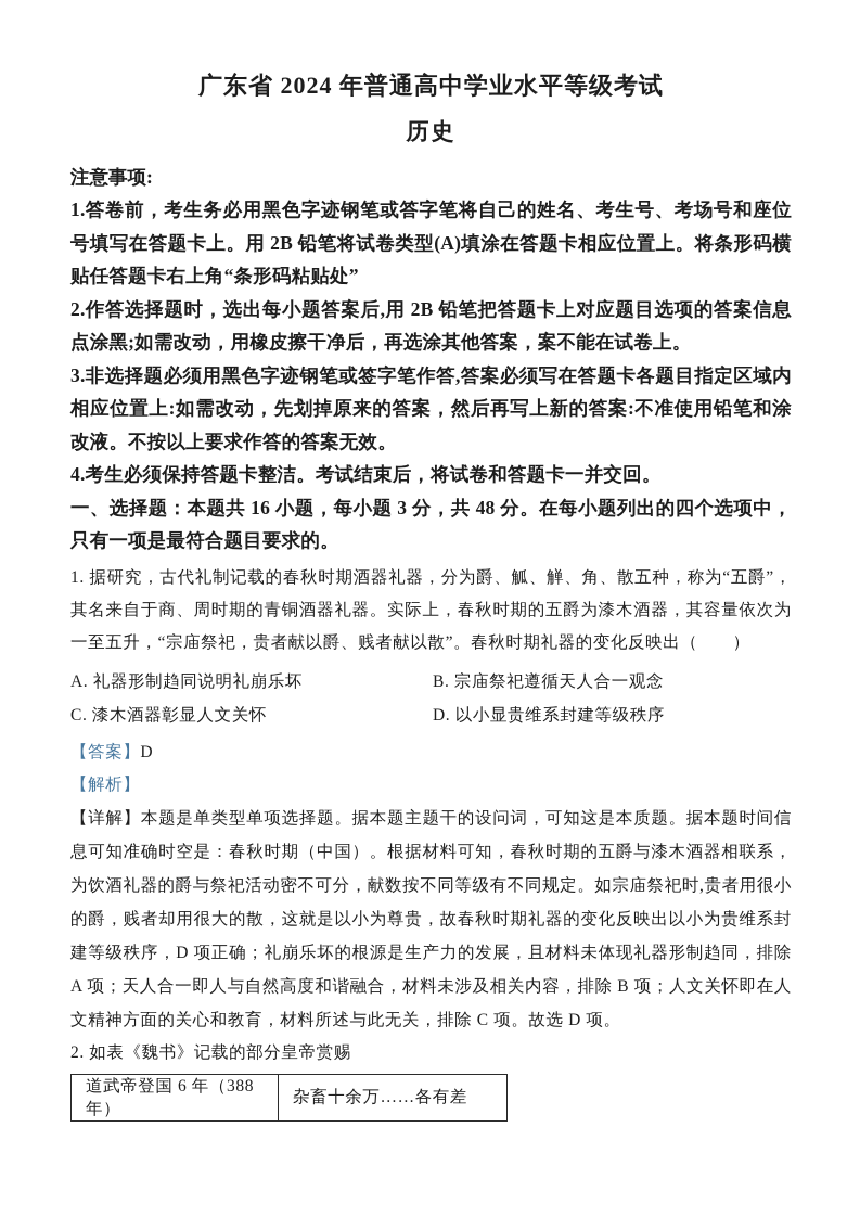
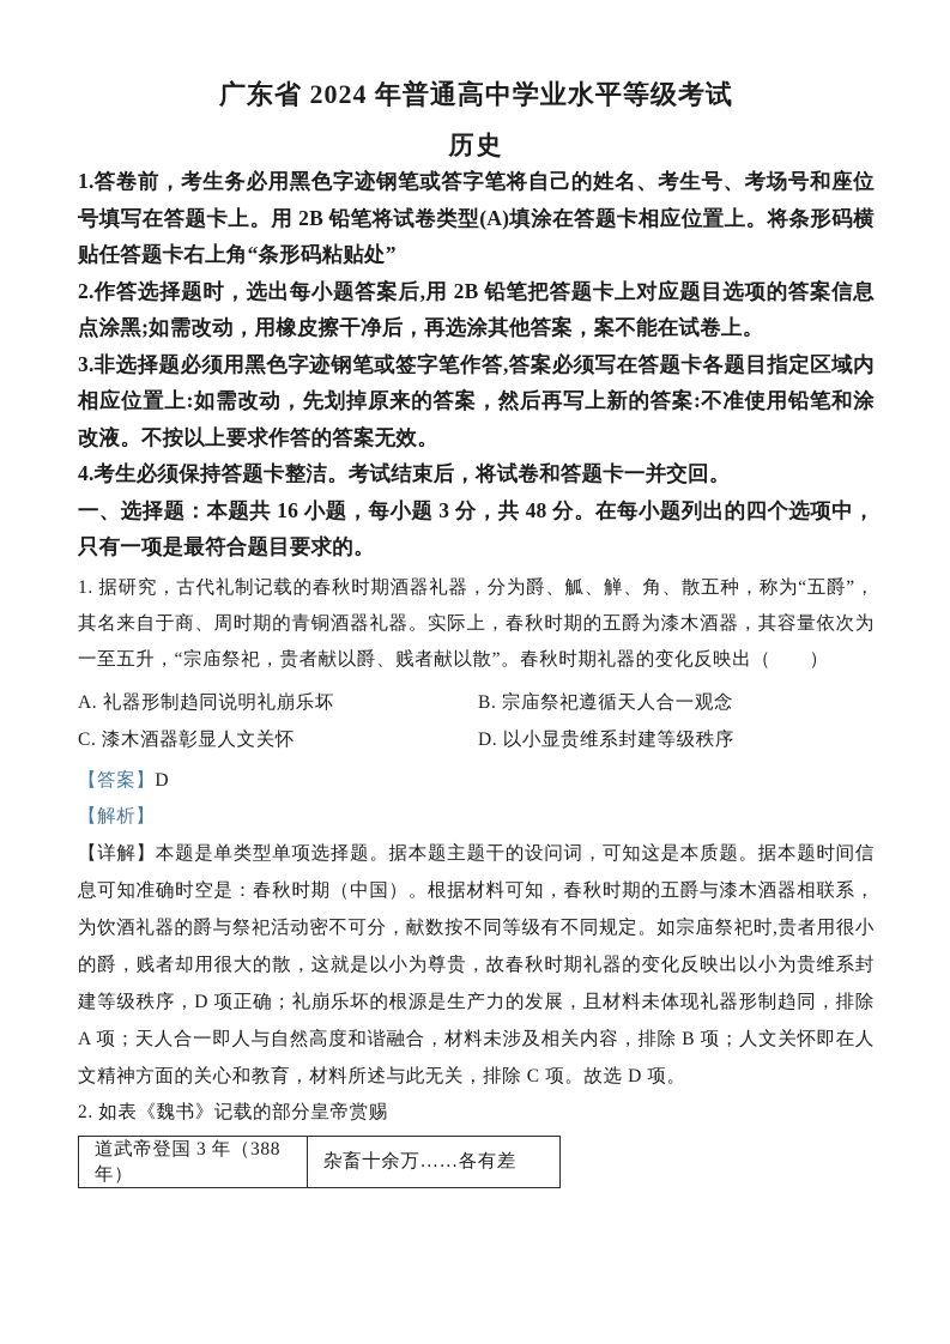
  广东省 2024 年普通高中学业水平等级考试
  历史
- 注意事项:
  1.答卷前，考生务必用黑色字迹钢笔或答字笔将自己的姓名、考生号、考场号和座位号填写在答题卡上。用 2B 铅笔将试卷类型(A)填涂在答题卡相应位置上。将条形码横贴任答题卡右上角“条形码粘贴处”
  2.作答选择题时，选出每小题答案后,用 2B 铅笔把答题卡上对应题目选项的答案信息点涂黑;如需改动，用橡皮擦干净后，再选涂其他答案，案不能在试卷上。
  3.非选择题必须用黑色字迹钢笔或签字笔作答,答案必须写在答题卡各题目指定区域内相应位置上:如需改动，先划掉原来的答案，然后再写上新的答案:不准使用铅笔和涂改液。不按以上要求作答的答案无效。
  4.考生必须保持答题卡整洁。考试结束后，将试卷和答题卡一并交回。
  一、选择题：本题共 16 小题，每小题 3 分，共 48 分。在每小题列出的四个选项中，只有一项是最符合题目要求的。
  1. 据研究，古代礼制记载的春秋时期酒器礼器，分为爵、觚、觯、角、散五种，称为“五爵”，其名来自于商、周时期的青铜酒器礼器。实际上，春秋时期的五爵为漆木酒器，其容量依次为一至五升，“宗庙祭祀，贵者献以爵、贱者献以散”。春秋时期礼器的变化反映出（ ）
  A. 礼器形制趋同说明礼崩乐坏
  B. 宗庙祭祀遵循天人合一观念
  C. 漆木酒器彰显人文关怀
  D. 以小显贵维系封建等级秩序
  【答案】D
  【解析】
  【详解】本题是单类型单项选择题。据本题主题干的设问词，可知这是本质题。据本题时间信息可知准确时空是：春秋时期（中国）。根据材料可知，春秋时期的五爵与漆木酒器相联系，为饮酒礼器的爵与祭祀活动密不可分，献数按不同等级有不同规定。如宗庙祭祀时,贵者用很小的爵，贱者却用很大的散，这就是以小为尊贵，故春秋时期礼器的变化反映出以小为贵维系封建等级秩序，D 项正确；礼崩乐坏的根源是生产力的发展，且材料未体现礼器形制趋同，排除 A 项；天人合一即人与自然高度和谐融合，材料未涉及相关内容，排除 B 项；人文关怀即在人文精神方面的关心和教育，材料所述与此无关，排除 C 项。故选 D 项。
  2. 如表《魏书》记载的部分皇帝赏赐
- 道武帝登国 6 年（388 年）	杂畜十余万……各有差
+ 道武帝登国 3 年（388 年）	杂畜十余万……各有差
